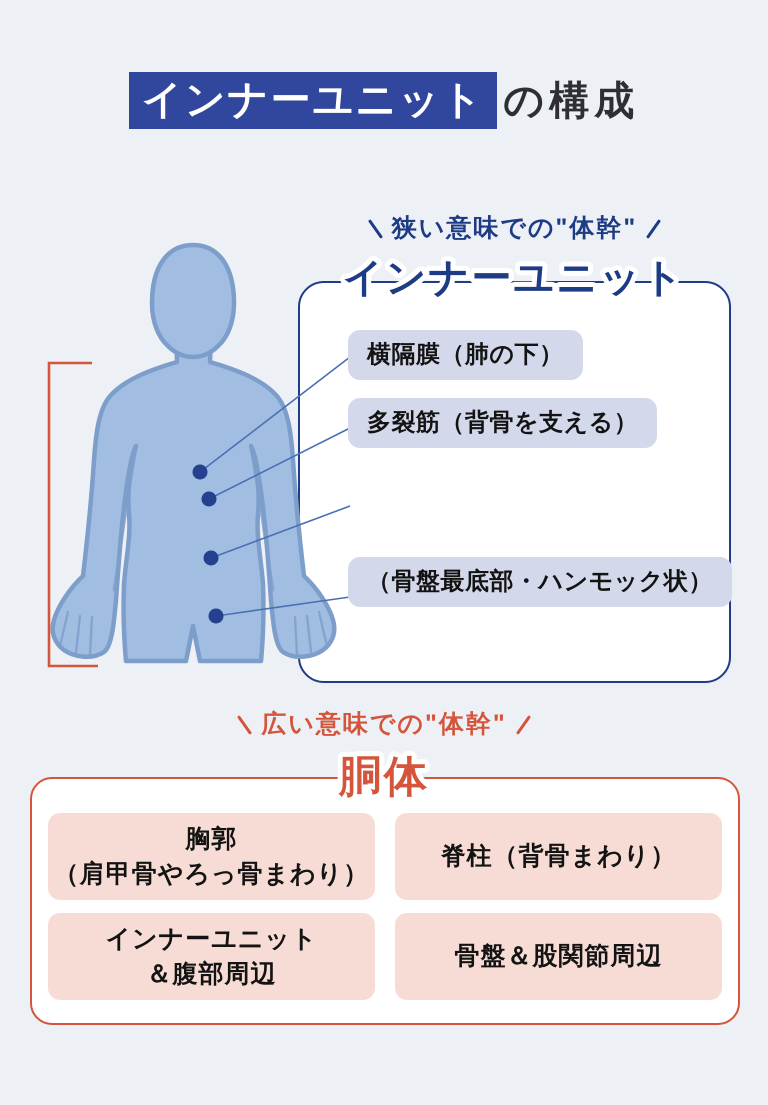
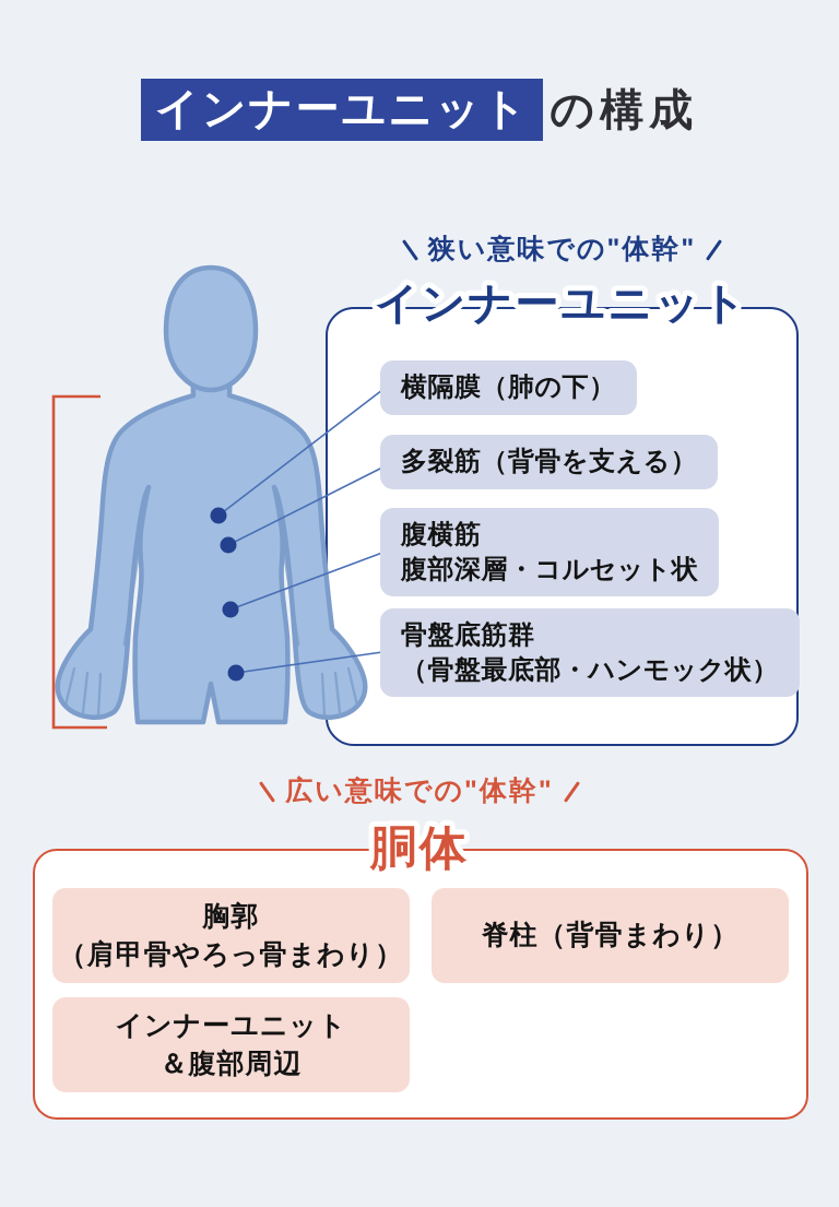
  インナーユニット
  の構成
  狭い意味での"体幹"
  インナーユニット
  横隔膜（肺の下）
  多裂筋（背骨を支える）
+ 腹横筋
+ 腹部深層・コルセット状
+ 骨盤底筋群
  （骨盤最底部・ハンモック状）
  広い意味での"体幹"
  胴体
  胸郭
  （肩甲骨やろっ骨まわり）
  脊柱（背骨まわり）
  インナーユニット
  ＆腹部周辺
- 骨盤＆股関節周辺
